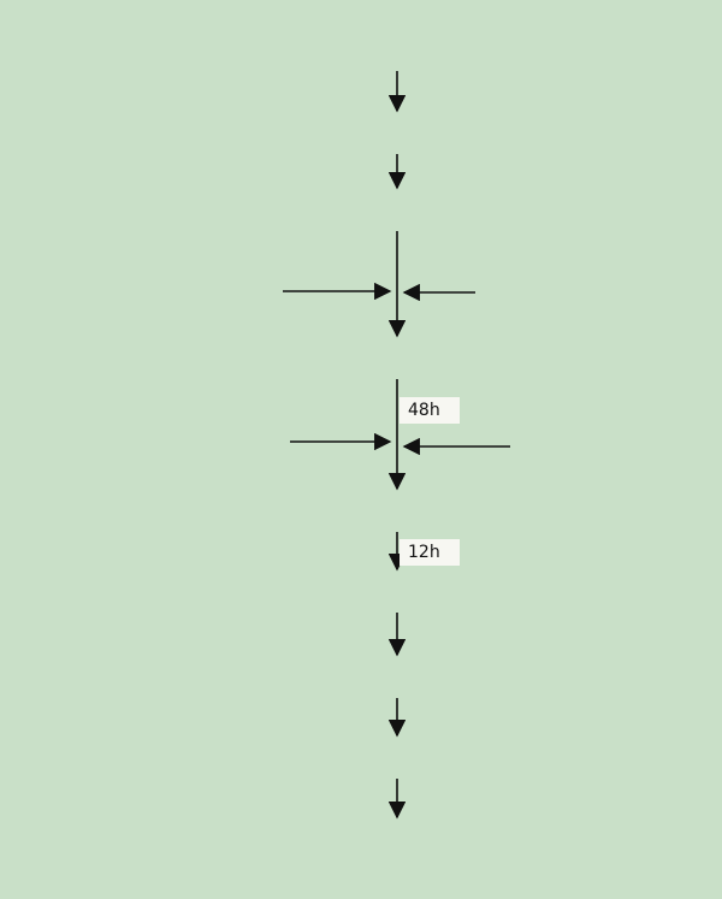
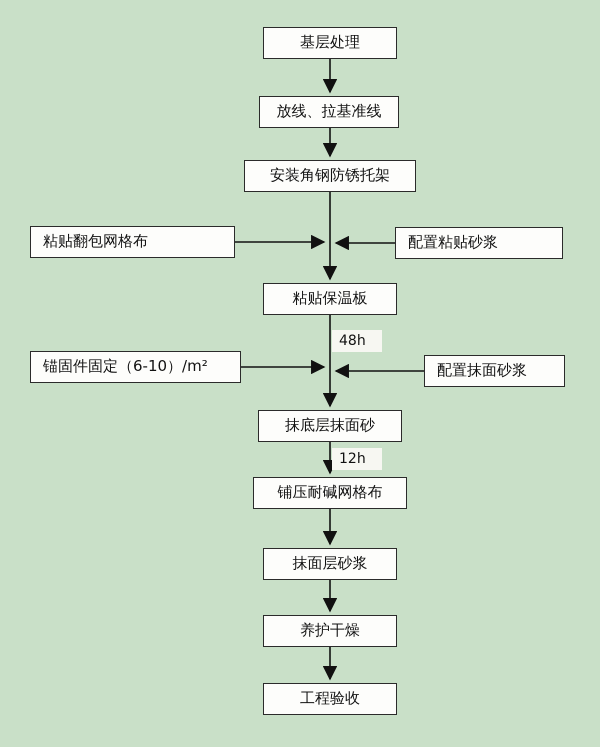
+ 基层处理
+ 放线、拉基准线
+ 安装角钢防锈托架
+ 粘贴保温板
+ 抹底层抹面砂
+ 铺压耐碱网格布
+ 抹面层砂浆
+ 养护干燥
+ 工程验收
+ 粘贴翻包网格布
+ 配置粘贴砂浆
+ 锚固件固定（6-10）/m²
+ 配置抹面砂浆
  48h
  12h
